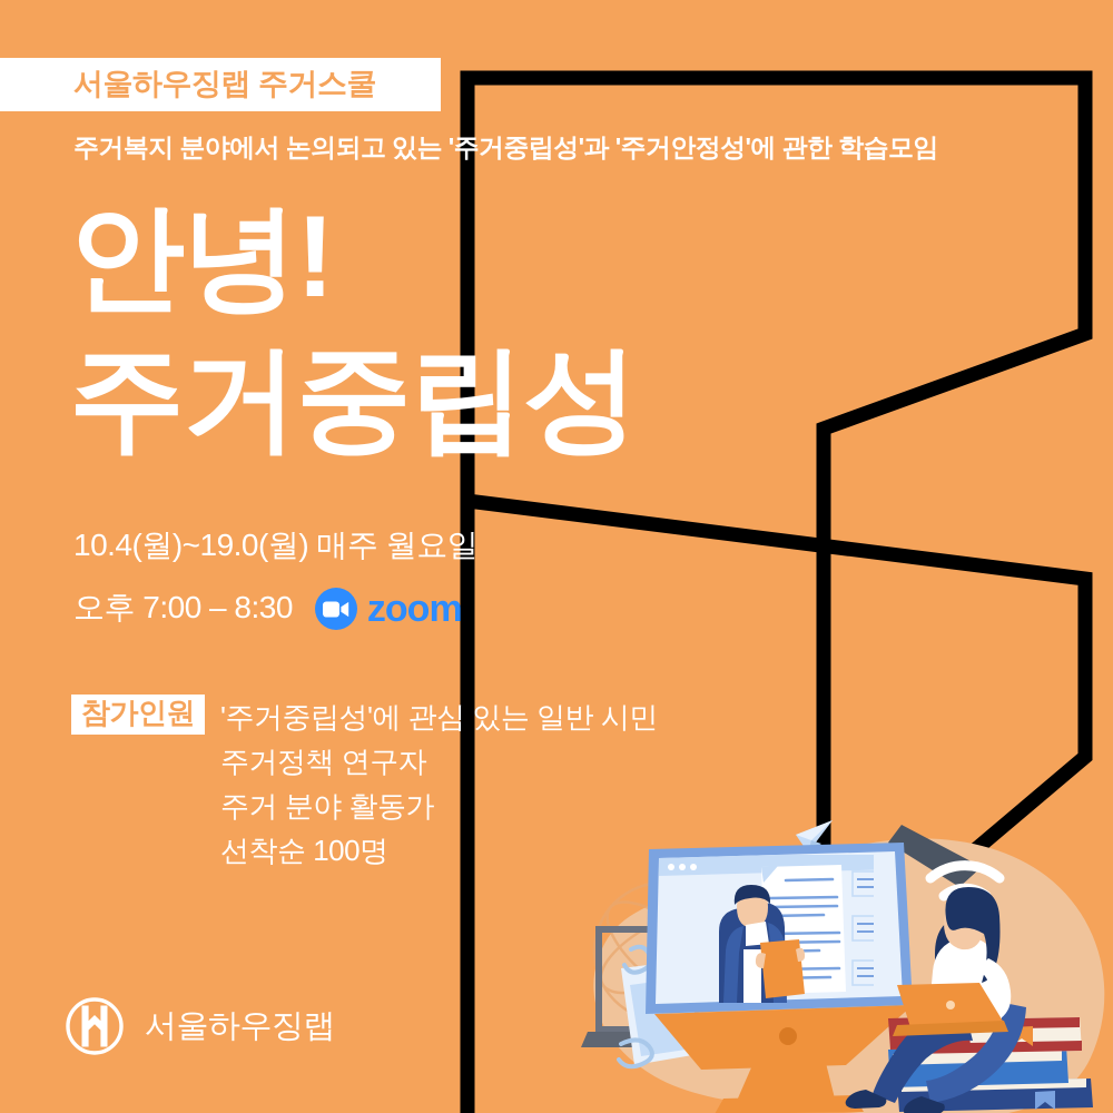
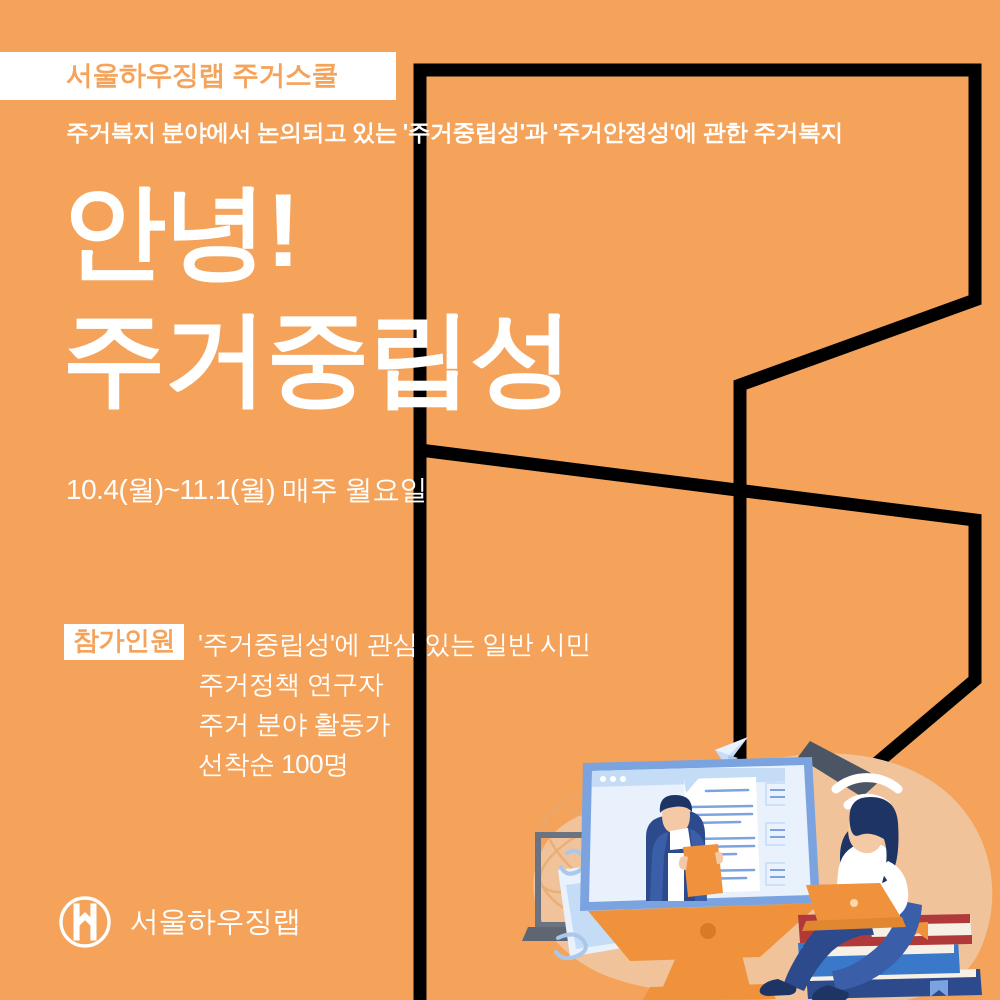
  서울하우징랩 주거스쿨
- 주거복지 분야에서 논의되고 있는 '주거중립성'과 '주거안정성'에 관한 학습모임
+ 주거복지 분야에서 논의되고 있는 '주거중립성'과 '주거안정성'에 관한 주거복지
  안녕!
  주거중립성
- 10.4(월)~19.0(월) 매주 월요일
+ 10.4(월)~11.1(월) 매주 월요일
- 오후 7:00 – 8:30
- zoom
  참가인원
  '주거중립성'에 관심 있는 일반 시민
  주거정책 연구자
  주거 분야 활동가
  선착순 100명
  서울하우징랩
